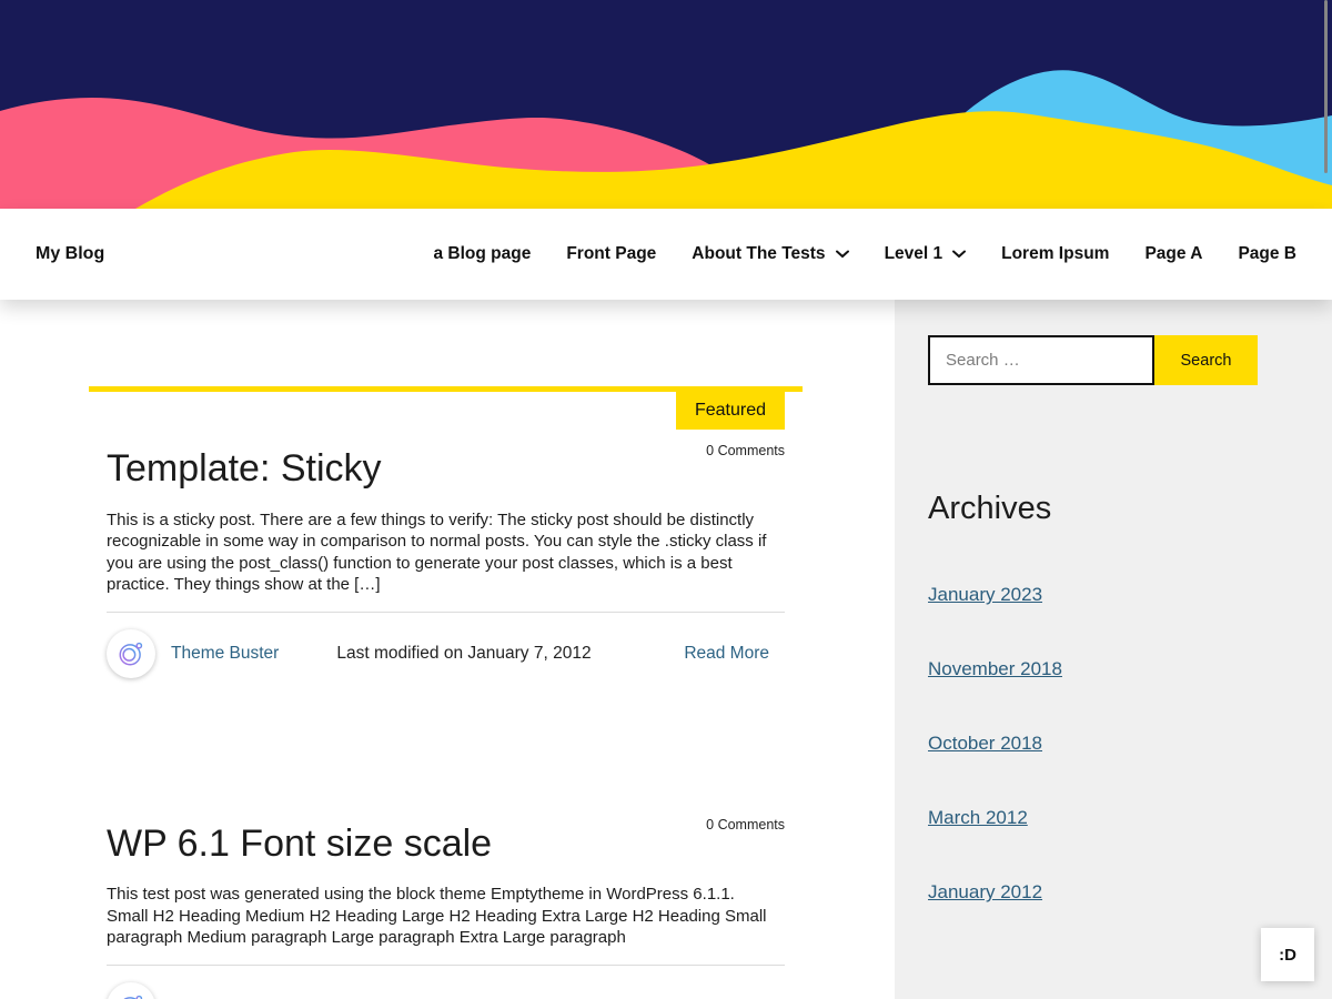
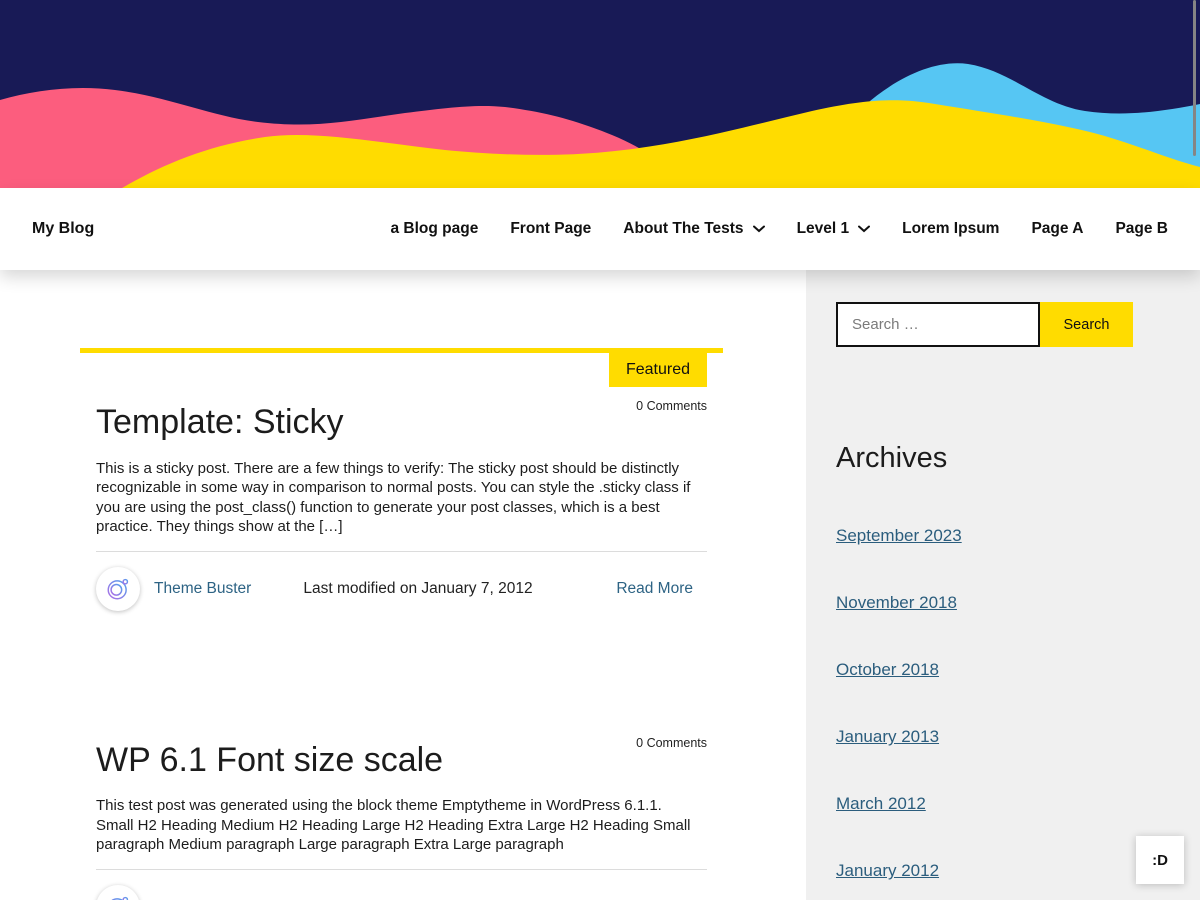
  My Blog
  a Blog page
  Front Page
  About The Tests
  Level 1
  Lorem Ipsum
  Page A
  Page B
  Featured
  0 Comments
  Template: Sticky
  This is a sticky post. There are a few things to verify: The sticky post should be distinctly recognizable in some way in comparison to normal posts. You can style the .sticky class if you are using the post_class() function to generate your post classes, which is a best practice. They things show at the […]
  Theme Buster
  Last modified on January 7, 2012
  Read More
  0 Comments
  WP 6.1 Font size scale
  This test post was generated using the block theme Emptytheme in WordPress 6.1.1. Small H2 Heading Medium H2 Heading Large H2 Heading Extra Large H2 Heading Small paragraph Medium paragraph Large paragraph Extra Large paragraph
  Search …
  Search
  Archives
- January 2023
+ September 2023
  November 2018
  October 2018
+ January 2013
  March 2012
  January 2012
  :D
